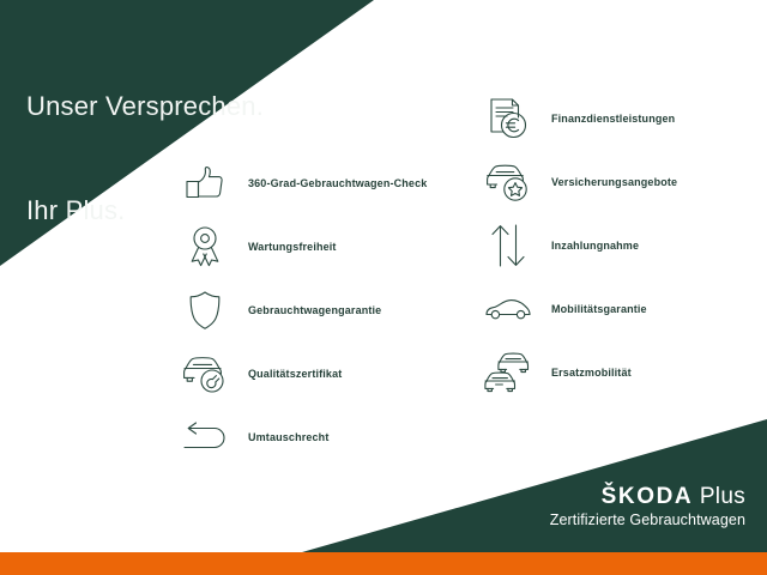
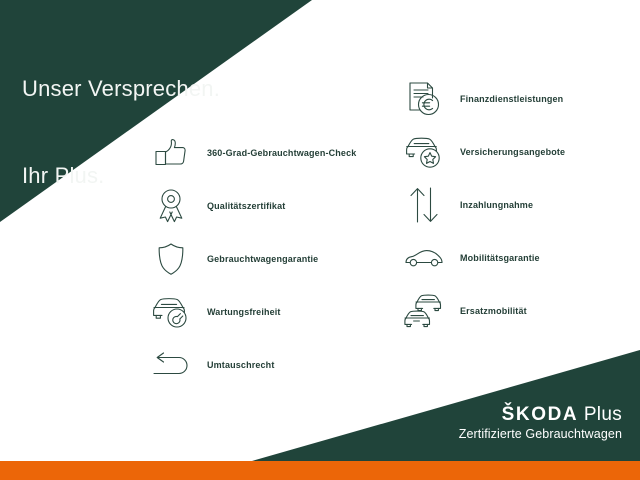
  Unser Versprechen.
  Ihr Plus.
  360-Grad-Gebrauchtwagen-Check
- Wartungsfreiheit
+ Qualitätszertifikat
  Gebrauchtwagengarantie
- Qualitätszertifikat
+ Wartungsfreiheit
  Umtauschrecht
  Finanzdienstleistungen
  Versicherungsangebote
  Inzahlungnahme
  Mobilitätsgarantie
  Ersatzmobilität
  ŠKODA Plus
  Zertifizierte Gebrauchtwagen
